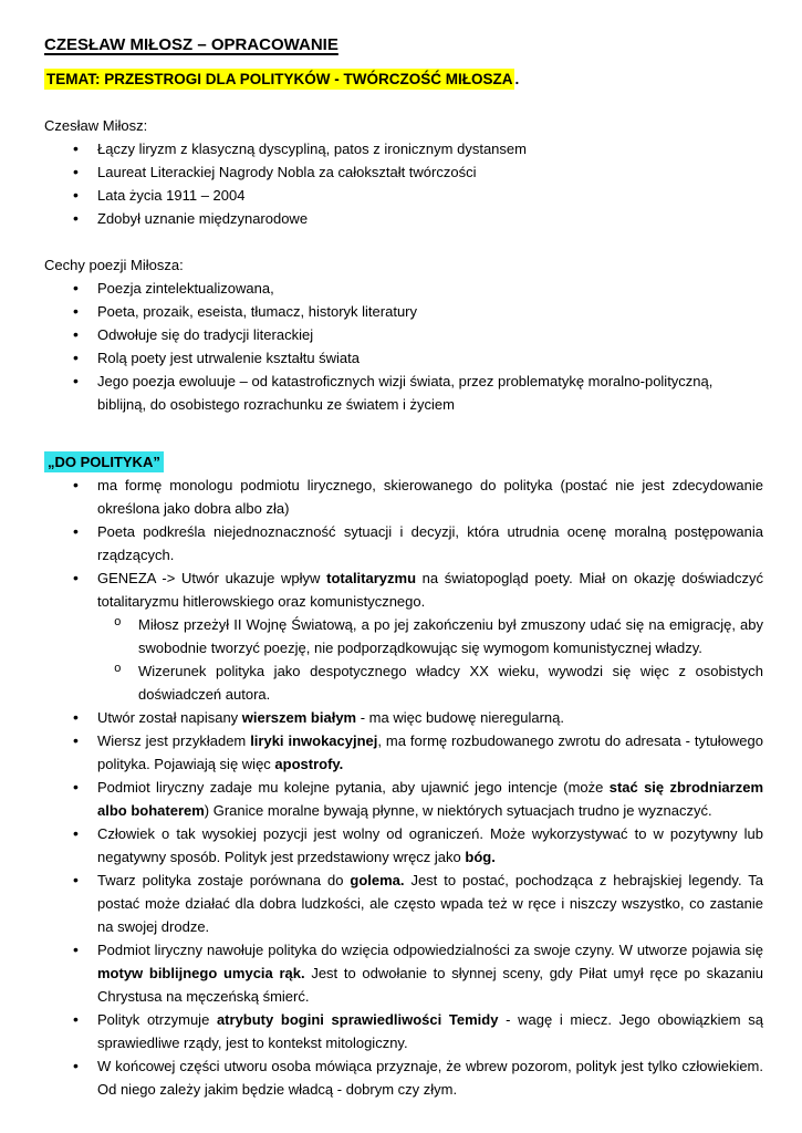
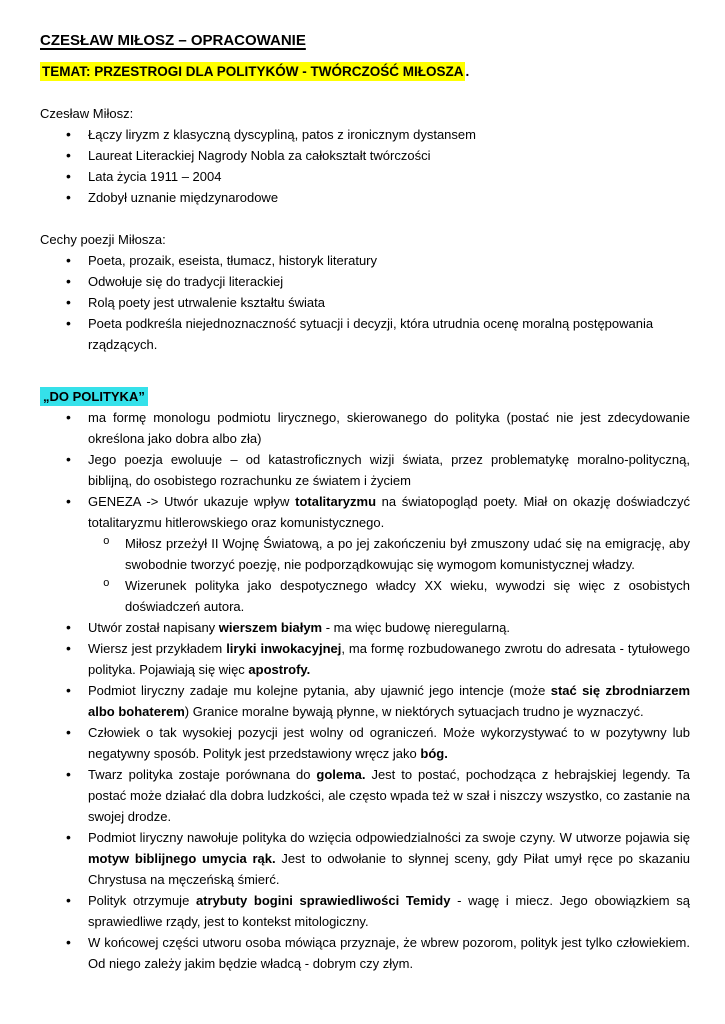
  CZESŁAW MIŁOSZ – OPRACOWANIE
  TEMAT: PRZESTROGI DLA POLITYKÓW - TWÓRCZOŚĆ MIŁOSZA .
  Czesław Miłosz:
  Łączy liryzm z klasyczną dyscypliną, patos z ironicznym dystansem
  Laureat Literackiej Nagrody Nobla za całokształt twórczości
  Lata życia 1911 – 2004
  Zdobył uznanie międzynarodowe
  Cechy poezji Miłosza:
- Poezja zintelektualizowana,
  Poeta, prozaik, eseista, tłumacz, historyk literatury
  Odwołuje się do tradycji literackiej
  Rolą poety jest utrwalenie kształtu świata
- Jego poezja ewoluuje – od katastroficznych wizji świata, przez problematykę moralno-polityczną, biblijną, do osobistego rozrachunku ze światem i życiem
+ Poeta podkreśla niejednoznaczność sytuacji i decyzji, która utrudnia ocenę moralną postępowania rządzących.
  „DO POLITYKA”
  ma formę monologu podmiotu lirycznego, skierowanego do polityka (postać nie jest zdecydowanie określona jako dobra albo zła)
- Poeta podkreśla niejednoznaczność sytuacji i decyzji, która utrudnia ocenę moralną postępowania rządzących.
+ Jego poezja ewoluuje – od katastroficznych wizji świata, przez problematykę moralno-polityczną, biblijną, do osobistego rozrachunku ze światem i życiem
  GENEZA -> Utwór ukazuje wpływ totalitaryzmu na światopogląd poety. Miał on okazję doświadczyć totalitaryzmu hitlerowskiego oraz komunistycznego.
  Miłosz przeżył II Wojnę Światową, a po jej zakończeniu był zmuszony udać się na emigrację, aby swobodnie tworzyć poezję, nie podporządkowując się wymogom komunistycznej władzy.
  Wizerunek polityka jako despotycznego władcy XX wieku, wywodzi się więc z osobistych doświadczeń autora.
  Utwór został napisany wierszem białym - ma więc budowę nieregularną.
  Wiersz jest przykładem liryki inwokacyjnej, ma formę rozbudowanego zwrotu do adresata - tytułowego polityka. Pojawiają się więc apostrofy.
  Podmiot liryczny zadaje mu kolejne pytania, aby ujawnić jego intencje (może stać się zbrodniarzem albo bohaterem) Granice moralne bywają płynne, w niektórych sytuacjach trudno je wyznaczyć.
  Człowiek o tak wysokiej pozycji jest wolny od ograniczeń. Może wykorzystywać to w pozytywny lub negatywny sposób. Polityk jest przedstawiony wręcz jako bóg.
- Twarz polityka zostaje porównana do golema. Jest to postać, pochodząca z hebrajskiej legendy. Ta postać może działać dla dobra ludzkości, ale często wpada też w ręce i niszczy wszystko, co zastanie na swojej drodze.
+ Twarz polityka zostaje porównana do golema. Jest to postać, pochodząca z hebrajskiej legendy. Ta postać może działać dla dobra ludzkości, ale często wpada też w szał i niszczy wszystko, co zastanie na swojej drodze.
  Podmiot liryczny nawołuje polityka do wzięcia odpowiedzialności za swoje czyny. W utworze pojawia się motyw biblijnego umycia rąk. Jest to odwołanie to słynnej sceny, gdy Piłat umył ręce po skazaniu Chrystusa na męczeńską śmierć.
  Polityk otrzymuje atrybuty bogini sprawiedliwości Temidy - wagę i miecz. Jego obowiązkiem są sprawiedliwe rządy, jest to kontekst mitologiczny.
  W końcowej części utworu osoba mówiąca przyznaje, że wbrew pozorom, polityk jest tylko człowiekiem. Od niego zależy jakim będzie władcą - dobrym czy złym.
